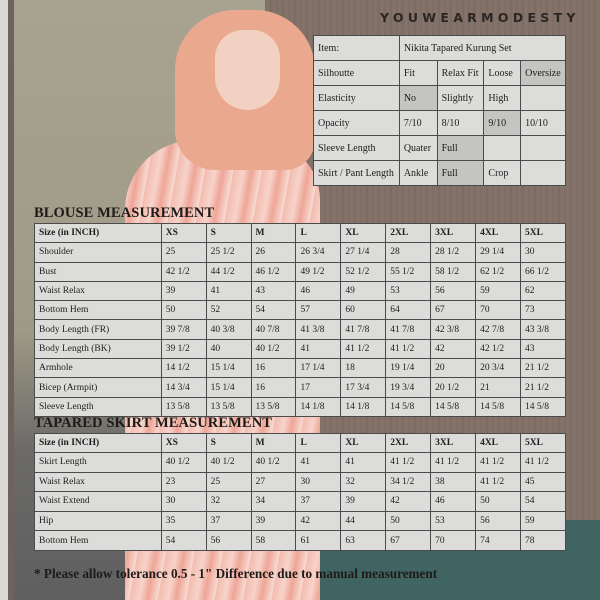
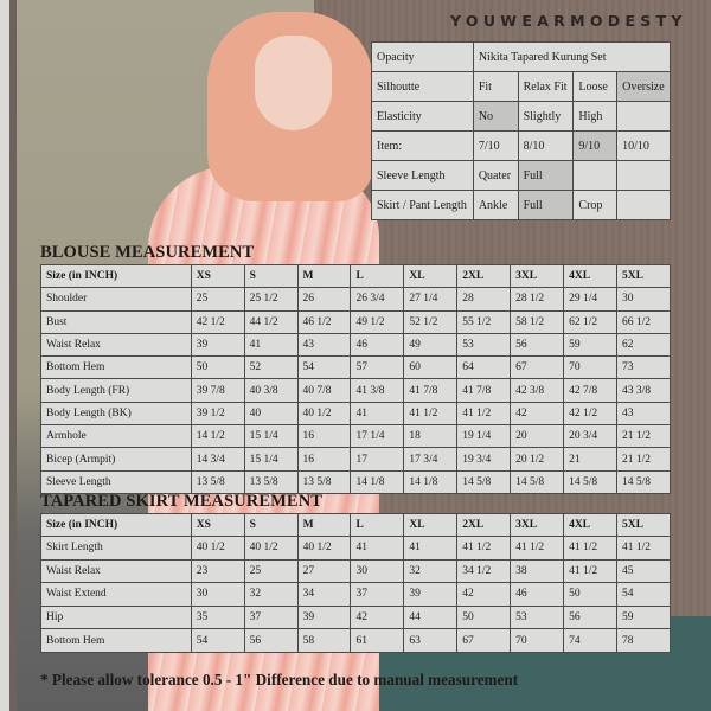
  YOUWEARMODESTY
- Item:	Nikita Tapared Kurung Set
+ Opacity	Nikita Tapared Kurung Set
  Silhoutte	Fit	Relax Fit	Loose	Oversize
  Elasticity	No	Slightly	High
- Opacity	7/10	8/10	9/10	10/10
+ Item:	7/10	8/10	9/10	10/10
  Sleeve Length	Quater	Full
  Skirt / Pant Length	Ankle	Full	Crop
  BLOUSE MEASUREMENT
  Size (in INCH)	XS	S	M	L	XL	2XL	3XL	4XL	5XL
  Shoulder	25	25 1/2	26	26 3/4	27 1/4	28	28 1/2	29 1/4	30
  Bust	42 1/2	44 1/2	46 1/2	49 1/2	52 1/2	55 1/2	58 1/2	62 1/2	66 1/2
  Waist Relax	39	41	43	46	49	53	56	59	62
  Bottom Hem	50	52	54	57	60	64	67	70	73
  Body Length (FR)	39 7/8	40 3/8	40 7/8	41 3/8	41 7/8	41 7/8	42 3/8	42 7/8	43 3/8
  Body Length (BK)	39 1/2	40	40 1/2	41	41 1/2	41 1/2	42	42 1/2	43
  Armhole	14 1/2	15 1/4	16	17 1/4	18	19 1/4	20	20 3/4	21 1/2
  Bicep (Armpit)	14 3/4	15 1/4	16	17	17 3/4	19 3/4	20 1/2	21	21 1/2
  Sleeve Length	13 5/8	13 5/8	13 5/8	14 1/8	14 1/8	14 5/8	14 5/8	14 5/8	14 5/8
  TAPARED SKIRT MEASUREMENT
  Size (in INCH)	XS	S	M	L	XL	2XL	3XL	4XL	5XL
  Skirt Length	40 1/2	40 1/2	40 1/2	41	41	41 1/2	41 1/2	41 1/2	41 1/2
  Waist Relax	23	25	27	30	32	34 1/2	38	41 1/2	45
  Waist Extend	30	32	34	37	39	42	46	50	54
  Hip	35	37	39	42	44	50	53	56	59
  Bottom Hem	54	56	58	61	63	67	70	74	78
  * Please allow tolerance 0.5 - 1" Difference due to manual measurement
